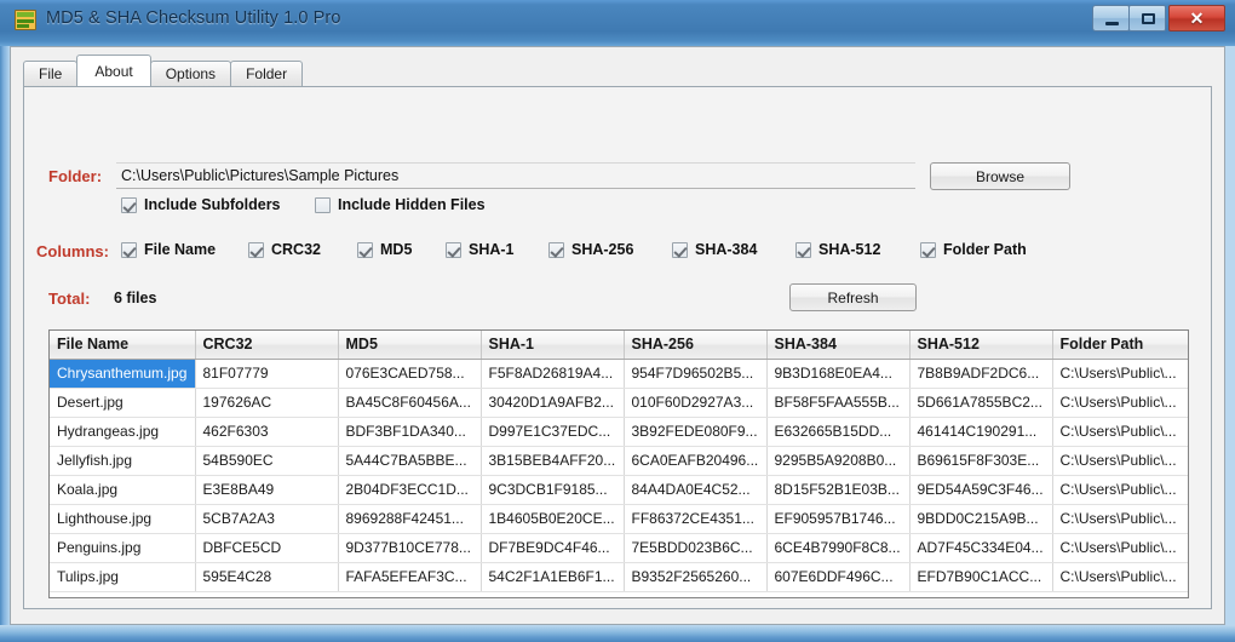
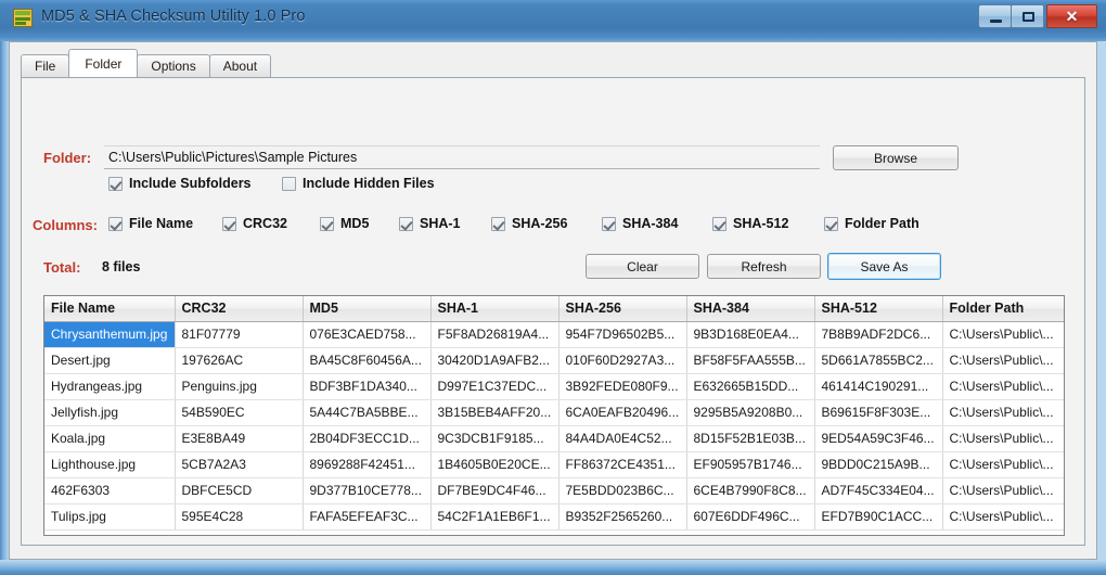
  MD5 & SHA Checksum Utility 1.0 Pro
  ✕
  File
- About
+ Folder
  Options
- Folder
+ About
  Folder:
  C:\Users\Public\Pictures\Sample Pictures
  Browse
  Include Subfolders
  Include Hidden Files
  Columns:
  File Name
  CRC32
  MD5
  SHA-1
  SHA-256
  SHA-384
  SHA-512
  Folder Path
  Total:
- 6 files
+ 8 files
+ Clear
  Refresh
+ Save As
  File Name	CRC32	MD5	SHA-1	SHA-256	SHA-384	SHA-512	Folder Path
  Chrysanthemum.jpg	81F07779	076E3CAED758...	F5F8AD26819A4...	954F7D96502B5...	9B3D168E0EA4...	7B8B9ADF2DC6...	C:\Users\Public\...
  Desert.jpg	197626AC	BA45C8F60456A...	30420D1A9AFB2...	010F60D2927A3...	BF58F5FAA555B...	5D661A7855BC2...	C:\Users\Public\...
- Hydrangeas.jpg	462F6303	BDF3BF1DA340...	D997E1C37EDC...	3B92FEDE080F9...	E632665B15DD...	461414C190291...	C:\Users\Public\...
+ Hydrangeas.jpg	Penguins.jpg	BDF3BF1DA340...	D997E1C37EDC...	3B92FEDE080F9...	E632665B15DD...	461414C190291...	C:\Users\Public\...
  Jellyfish.jpg	54B590EC	5A44C7BA5BBE...	3B15BEB4AFF20...	6CA0EAFB20496...	9295B5A9208B0...	B69615F8F303E...	C:\Users\Public\...
  Koala.jpg	E3E8BA49	2B04DF3ECC1D...	9C3DCB1F9185...	84A4DA0E4C52...	8D15F52B1E03B...	9ED54A59C3F46...	C:\Users\Public\...
  Lighthouse.jpg	5CB7A2A3	8969288F42451...	1B4605B0E20CE...	FF86372CE4351...	EF905957B1746...	9BDD0C215A9B...	C:\Users\Public\...
- Penguins.jpg	DBFCE5CD	9D377B10CE778...	DF7BE9DC4F46...	7E5BDD023B6C...	6CE4B7990F8C8...	AD7F45C334E04...	C:\Users\Public\...
+ 462F6303	DBFCE5CD	9D377B10CE778...	DF7BE9DC4F46...	7E5BDD023B6C...	6CE4B7990F8C8...	AD7F45C334E04...	C:\Users\Public\...
  Tulips.jpg	595E4C28	FAFA5EFEAF3C...	54C2F1A1EB6F1...	B9352F2565260...	607E6DDF496C...	EFD7B90C1ACC...	C:\Users\Public\...
